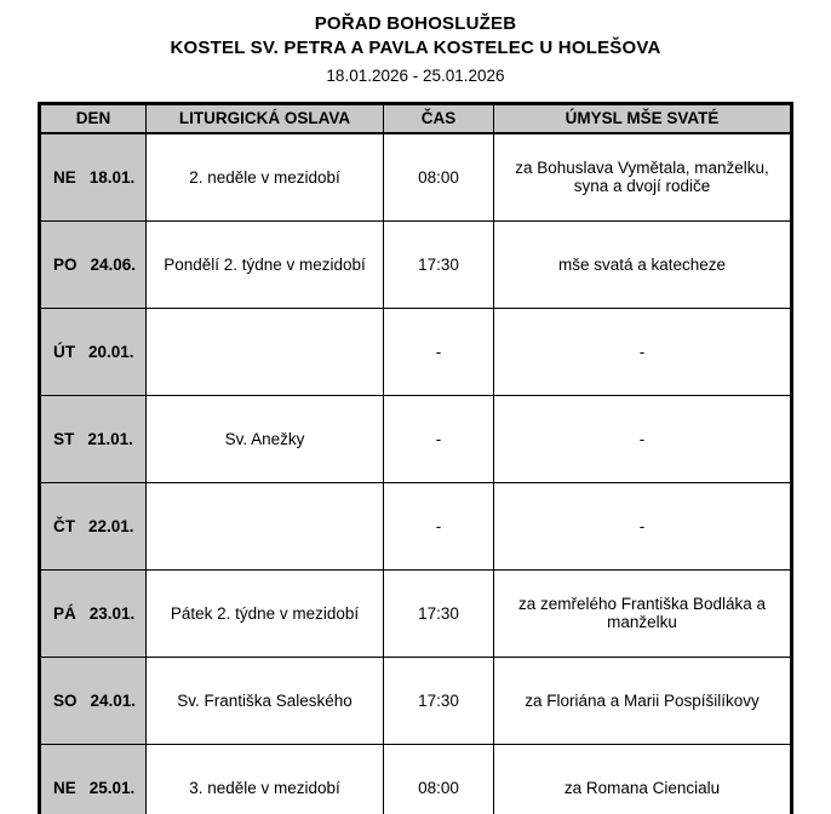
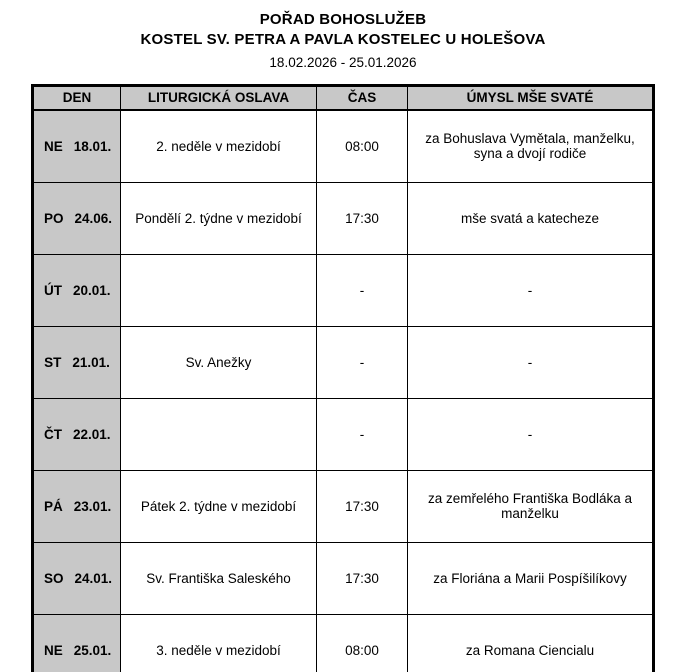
  POŘAD BOHOSLUŽEB
  KOSTEL SV. PETRA A PAVLA KOSTELEC U HOLEŠOVA
- 18.01.2026 - 25.01.2026
+ 18.02.2026 - 25.01.2026
  DEN	LITURGICKÁ OSLAVA	ČAS	ÚMYSL MŠE SVATÉ
  NE 18.01.	2. neděle v mezidobí	08:00	za Bohuslava Vymětala, manželku, syna a dvojí rodiče
  PO 24.06.	Pondělí 2. týdne v mezidobí	17:30	mše svatá a katecheze
  ÚT 20.01.		-	-
  ST 21.01.	Sv. Anežky	-	-
  ČT 22.01.		-	-
  PÁ 23.01.	Pátek 2. týdne v mezidobí	17:30	za zemřelého Františka Bodláka a manželku
  SO 24.01.	Sv. Františka Saleského	17:30	za Floriána a Marii Pospíšilíkovy
  NE 25.01.	3. neděle v mezidobí	08:00	za Romana Ciencialu
